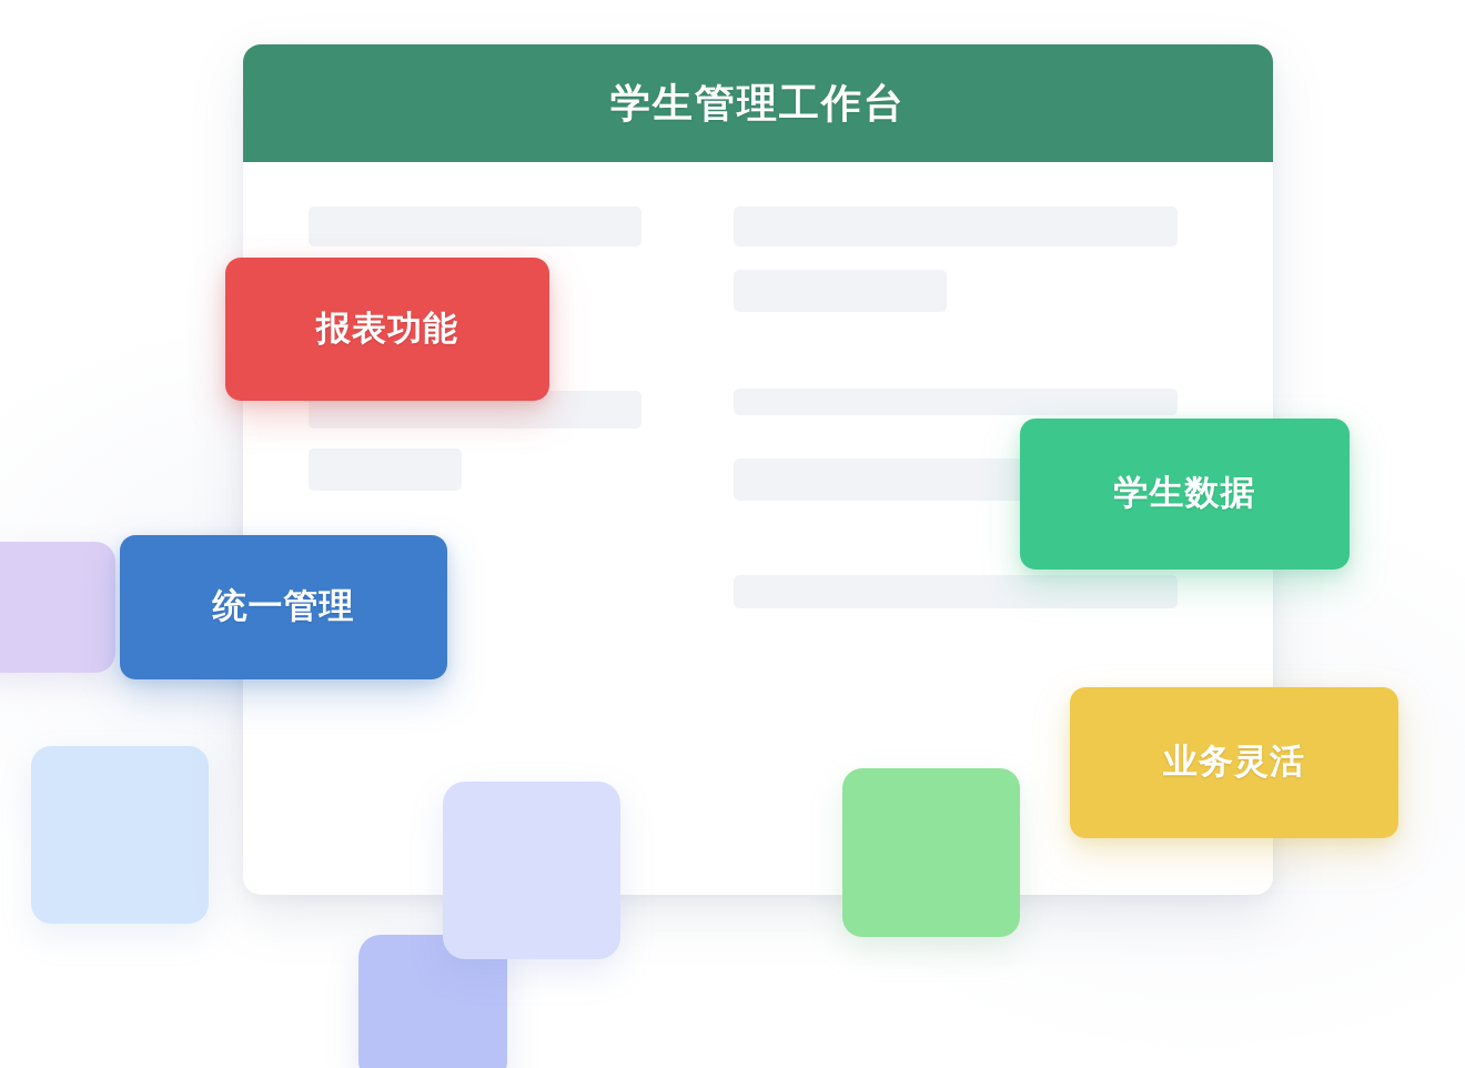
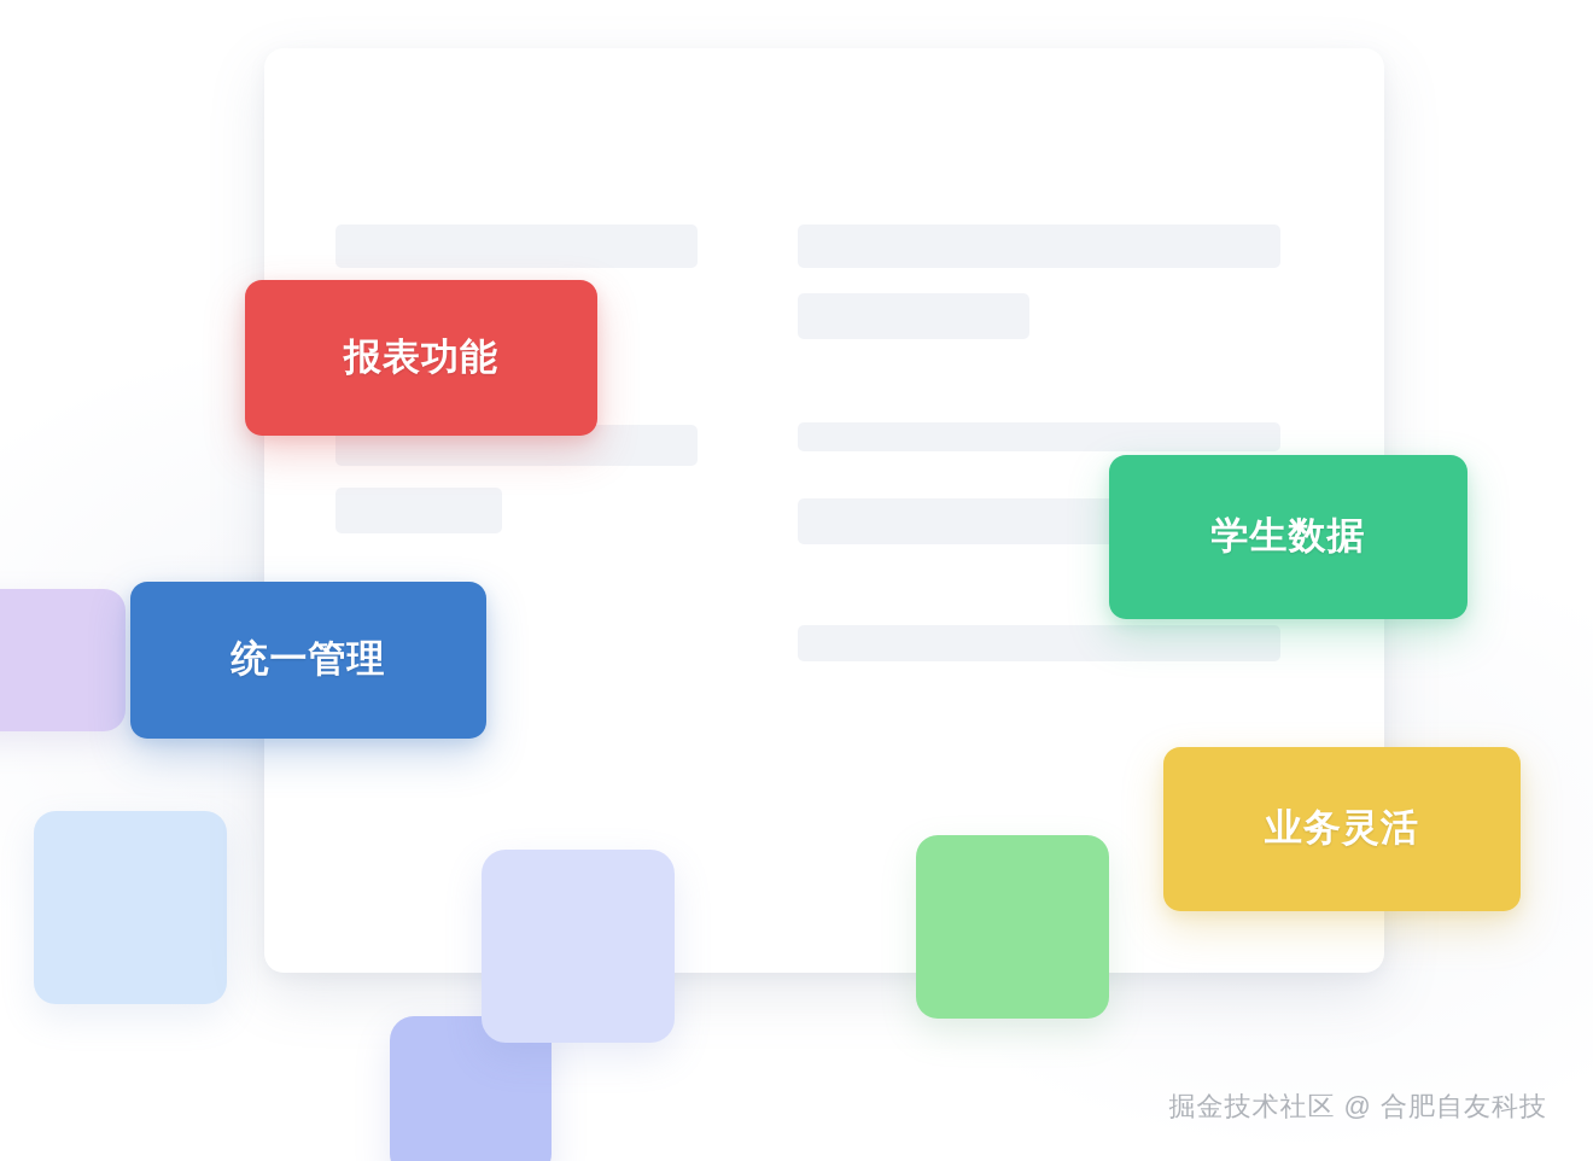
- 学生管理工作台
  报表功能
  统一管理
  学生数据
  业务灵活
+ 掘金技术社区 @ 合肥自友科技
